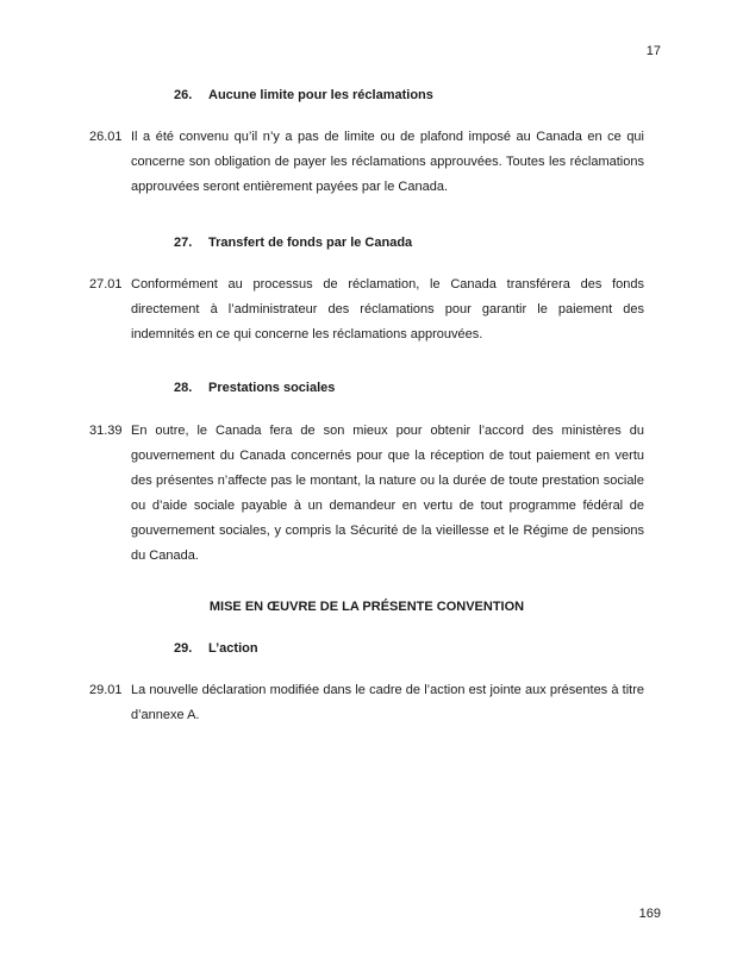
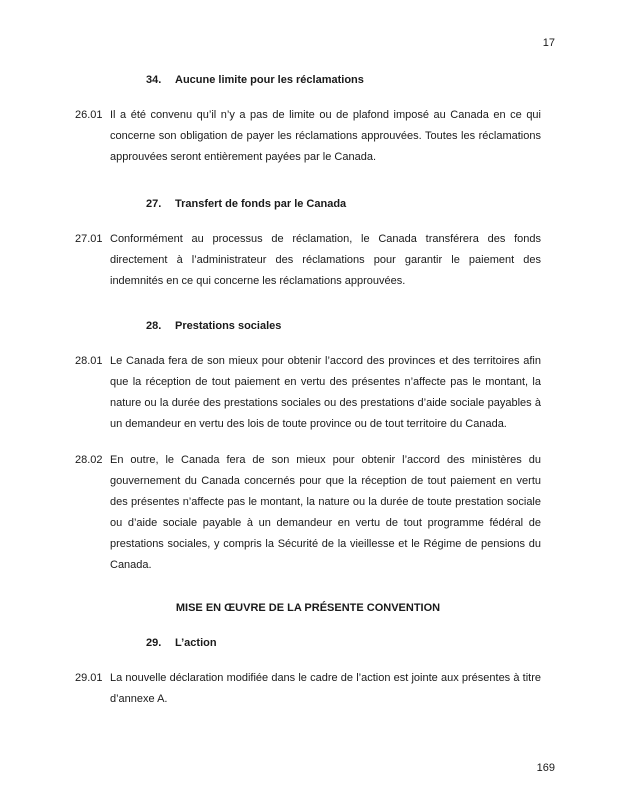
  17
- 26. Aucune limite pour les réclamations
+ 34. Aucune limite pour les réclamations
  26.01
  Il a été convenu qu’il n’y a pas de limite ou de plafond imposé au Canada en ce qui concerne son obligation de payer les réclamations approuvées. Toutes les réclamations approuvées seront entièrement payées par le Canada.
  27. Transfert de fonds par le Canada
  27.01
  Conformément au processus de réclamation, le Canada transférera des fonds directement à l’administrateur des réclamations pour garantir le paiement des indemnités en ce qui concerne les réclamations approuvées.
  28. Prestations sociales
+ 28.01
+ Le Canada fera de son mieux pour obtenir l’accord des provinces et des territoires afin que la réception de tout paiement en vertu des présentes n’affecte pas le montant, la nature ou la durée des prestations sociales ou des prestations d’aide sociale payables à un demandeur en vertu des lois de toute province ou de tout territoire du Canada.
- 31.39
+ 28.02
- En outre, le Canada fera de son mieux pour obtenir l’accord des ministères du gouvernement du Canada concernés pour que la réception de tout paiement en vertu des présentes n’affecte pas le montant, la nature ou la durée de toute prestation sociale ou d’aide sociale payable à un demandeur en vertu de tout programme fédéral de gouvernement sociales, y compris la Sécurité de la vieillesse et le Régime de pensions du Canada.
+ En outre, le Canada fera de son mieux pour obtenir l’accord des ministères du gouvernement du Canada concernés pour que la réception de tout paiement en vertu des présentes n’affecte pas le montant, la nature ou la durée de toute prestation sociale ou d’aide sociale payable à un demandeur en vertu de tout programme fédéral de prestations sociales, y compris la Sécurité de la vieillesse et le Régime de pensions du Canada.
  MISE EN ŒUVRE DE LA PRÉSENTE CONVENTION
  29. L’action
  29.01
  La nouvelle déclaration modifiée dans le cadre de l’action est jointe aux présentes à titre d’annexe A.
  169
